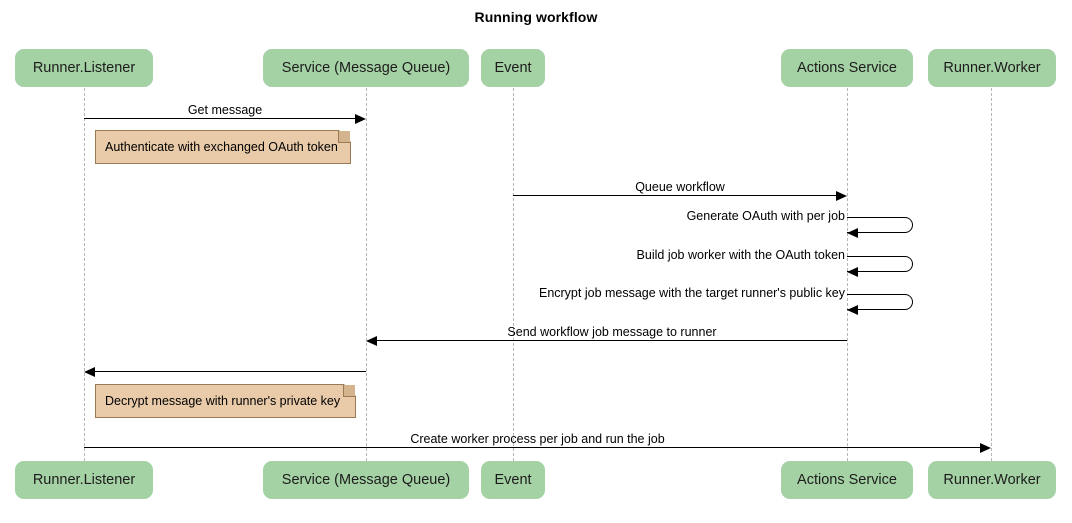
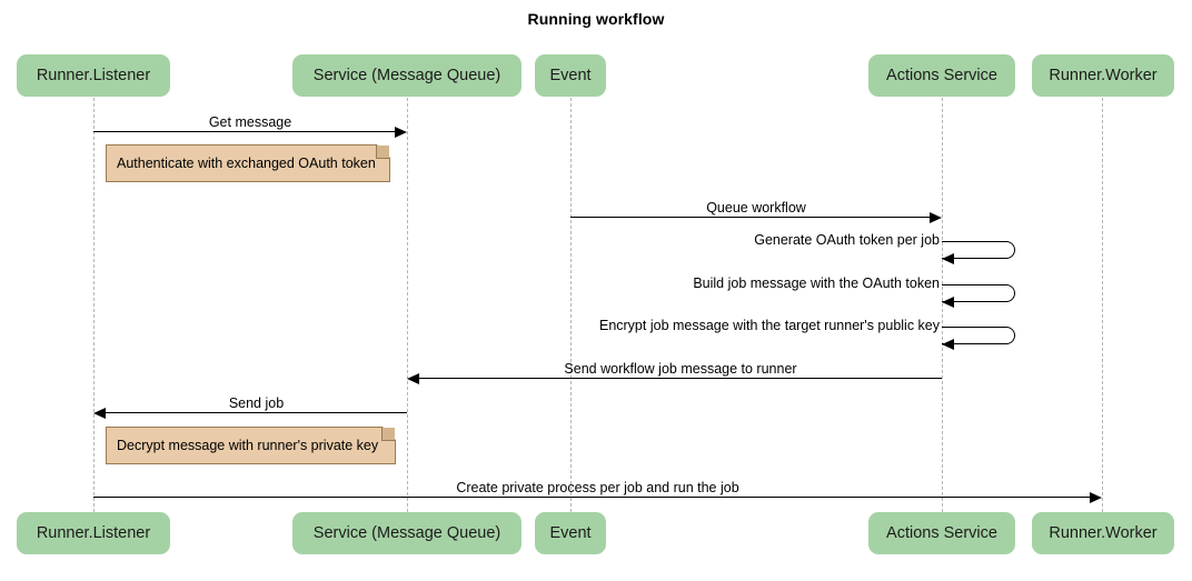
  Running workflow
  Runner.Listener
  Service (Message Queue)
  Event
  Actions Service
  Runner.Worker
  Get message
  Authenticate with exchanged OAuth token
  Queue workflow
- Generate OAuth with per job
+ Generate OAuth token per job
- Build job worker with the OAuth token
+ Build job message with the OAuth token
  Encrypt job message with the target runner's public key
  Send workflow job message to runner
+ Send job
  Decrypt message with runner's private key
- Create worker process per job and run the job
+ Create private process per job and run the job
  Runner.Listener
  Service (Message Queue)
  Event
  Actions Service
  Runner.Worker
